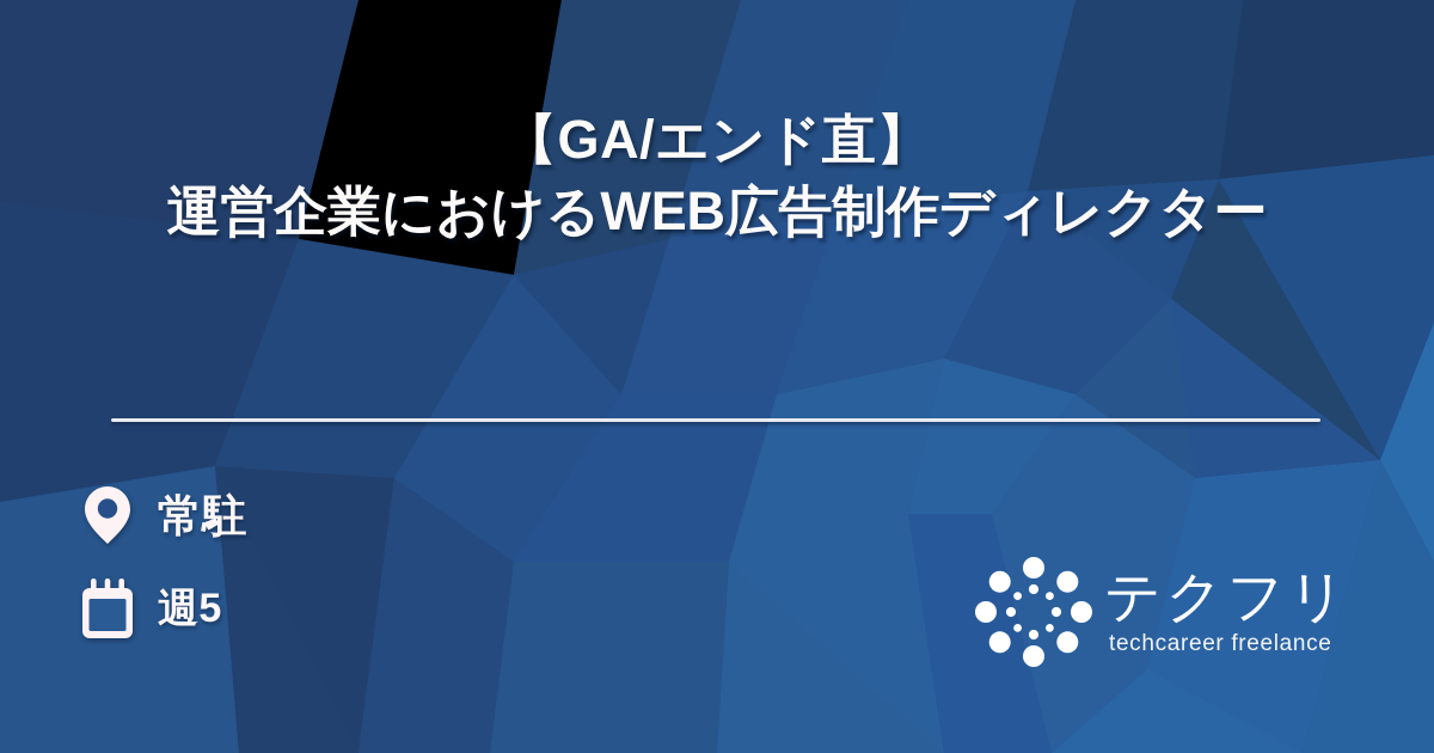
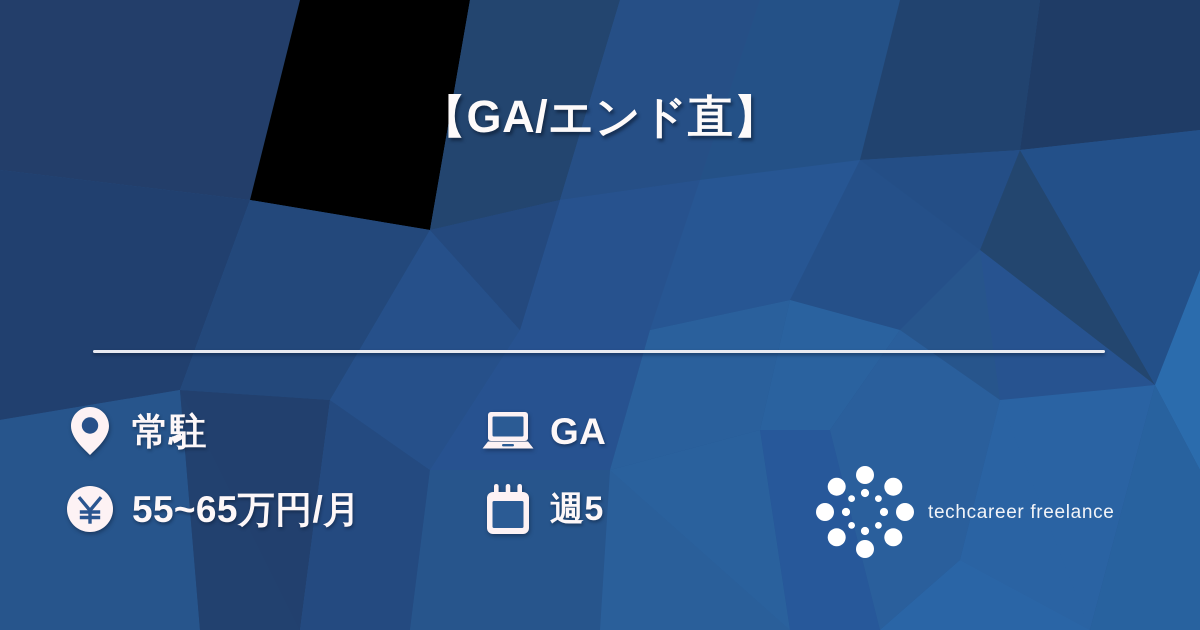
  【GA/エンド直】
- 運営企業におけるWEB広告制作ディレクター
  常駐
+ GA
+ 55~65万円/月
  週5
- テクフリ
  techcareer freelance
